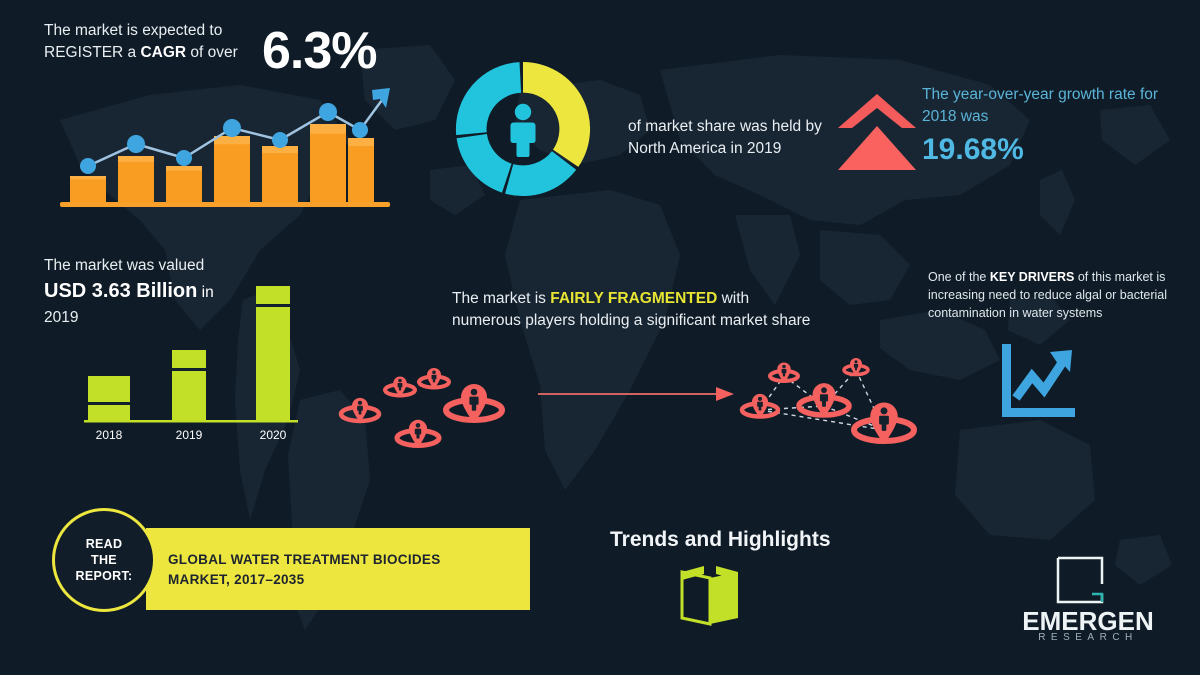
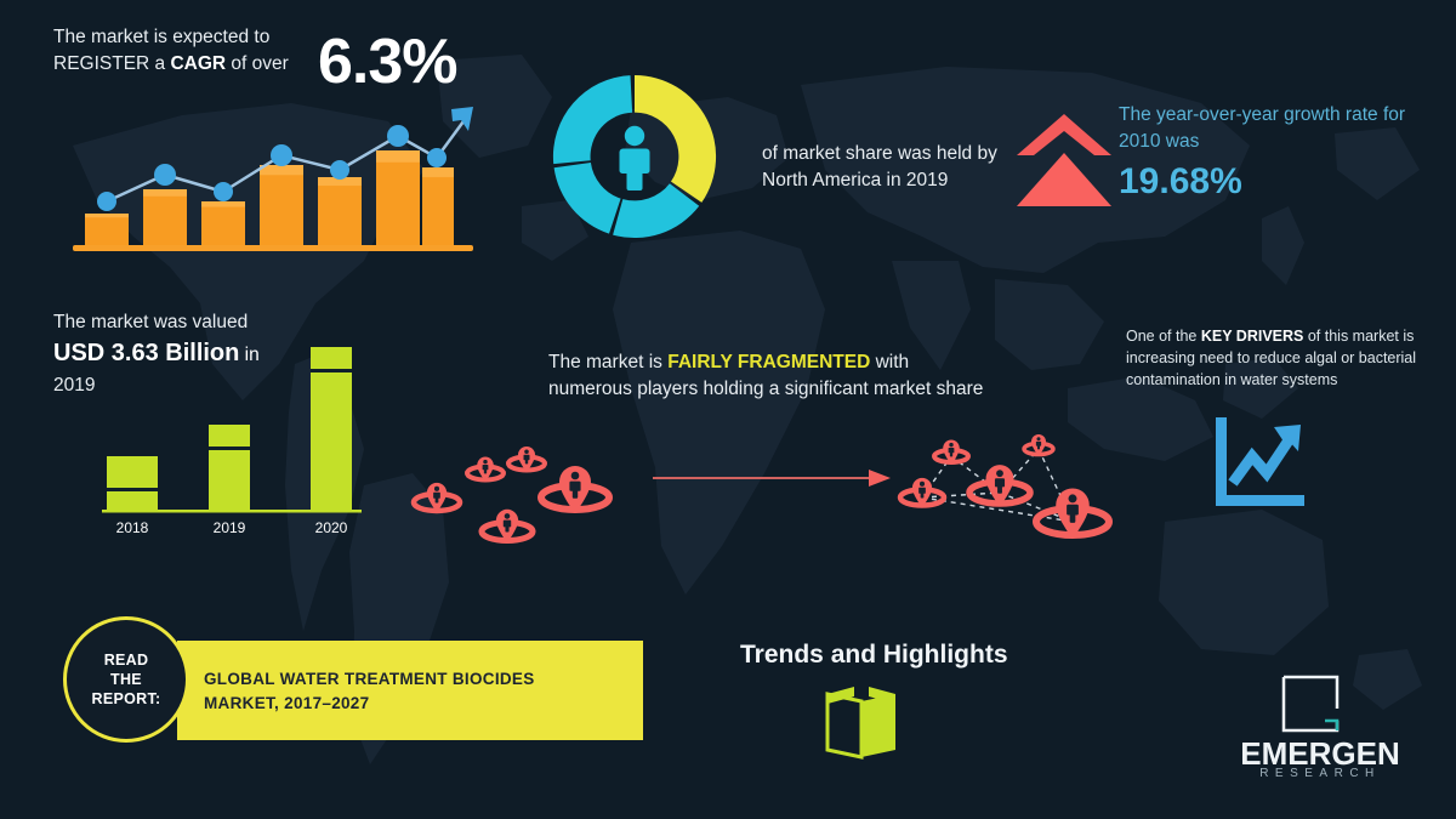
  The market is expected to
  REGISTER a CAGR of over
  6.3%
  of market share was held by North America in 2019
- The year-over-year growth rate for 2018 was
+ The year-over-year growth rate for 2010 was
  19.68%
  The market was valued
  USD 3.63 Billion in
  2019
  2018
  2019
  2020
  The market is FAIRLY FRAGMENTED with numerous players holding a significant market share
  One of the KEY DRIVERS of this market is increasing need to reduce algal or bacterial contamination in water systems
  GLOBAL WATER TREATMENT BIOCIDES
- MARKET, 2017–2035
+ MARKET, 2017–2027
  READ
  THE
  REPORT:
  Trends and Highlights
  EMERGEN
  RESEARCH
